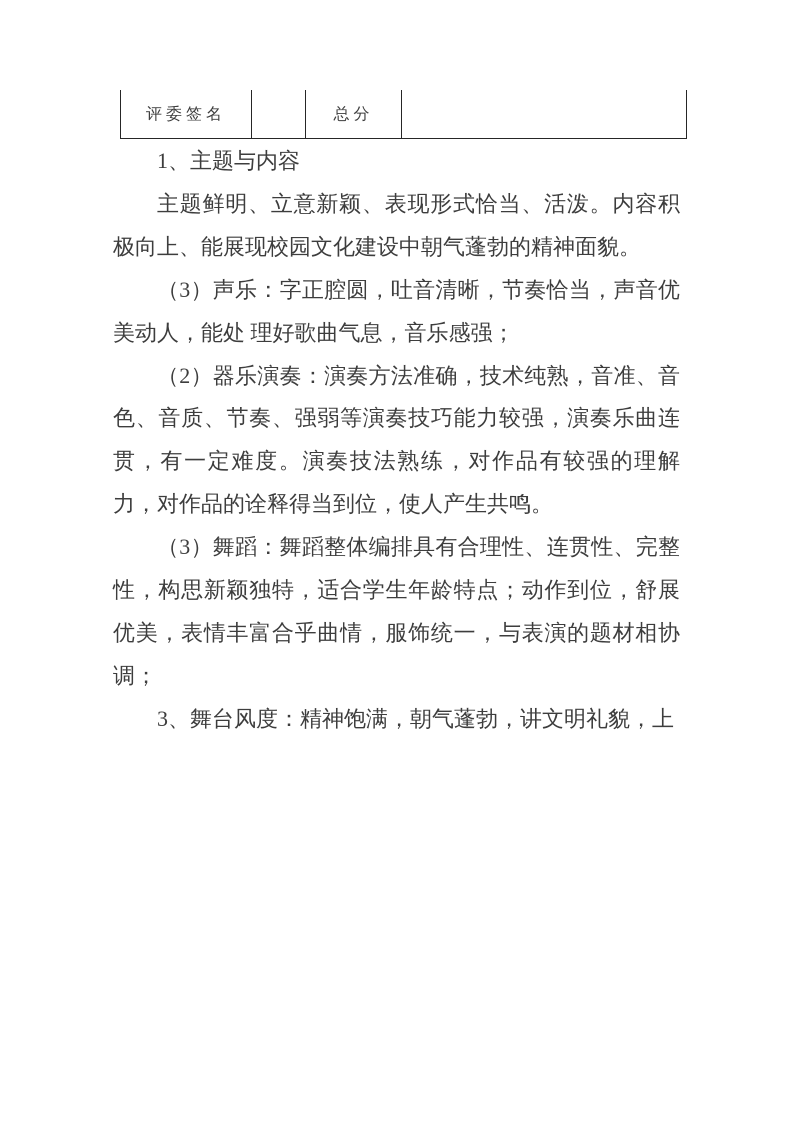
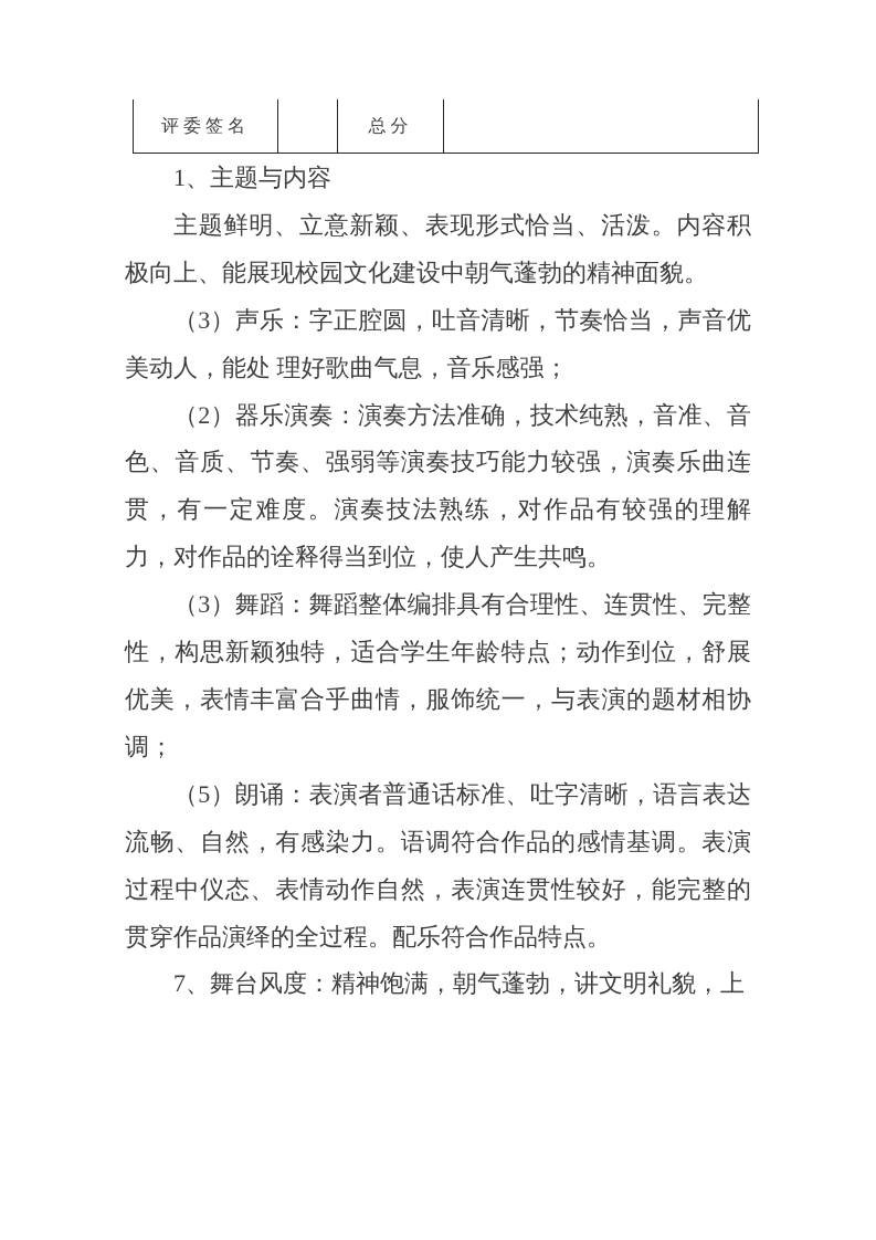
  评委签名		总分
  1、主题与内容
  主题鲜明、立意新颖、表现形式恰当、活泼。内容积极向上、能展现校园文化建设中朝气蓬勃的精神面貌。
  （3）声乐：字正腔圆，吐音清晰，节奏恰当，声音优美动人，能处 理好歌曲气息，音乐感强；
  （2）器乐演奏：演奏方法准确，技术纯熟，音准、音色、音质、节奏、强弱等演奏技巧能力较强，演奏乐曲连贯，有一定难度。演奏技法熟练，对作品有较强的理解力，对作品的诠释得当到位，使人产生共鸣。
  （3）舞蹈：舞蹈整体编排具有合理性、连贯性、完整性，构思新颖独特，适合学生年龄特点；动作到位，舒展优美，表情丰富合乎曲情，服饰统一，与表演的题材相协调；
+ （5）朗诵：表演者普通话标准、吐字清晰，语言表达流畅、自然，有感染力。语调符合作品的感情基调。表演过程中仪态、表情动作自然，表演连贯性较好，能完整的贯穿作品演绎的全过程。配乐符合作品特点。
- 3、舞台风度：精神饱满，朝气蓬勃，讲文明礼貌，上
+ 7、舞台风度：精神饱满，朝气蓬勃，讲文明礼貌，上
